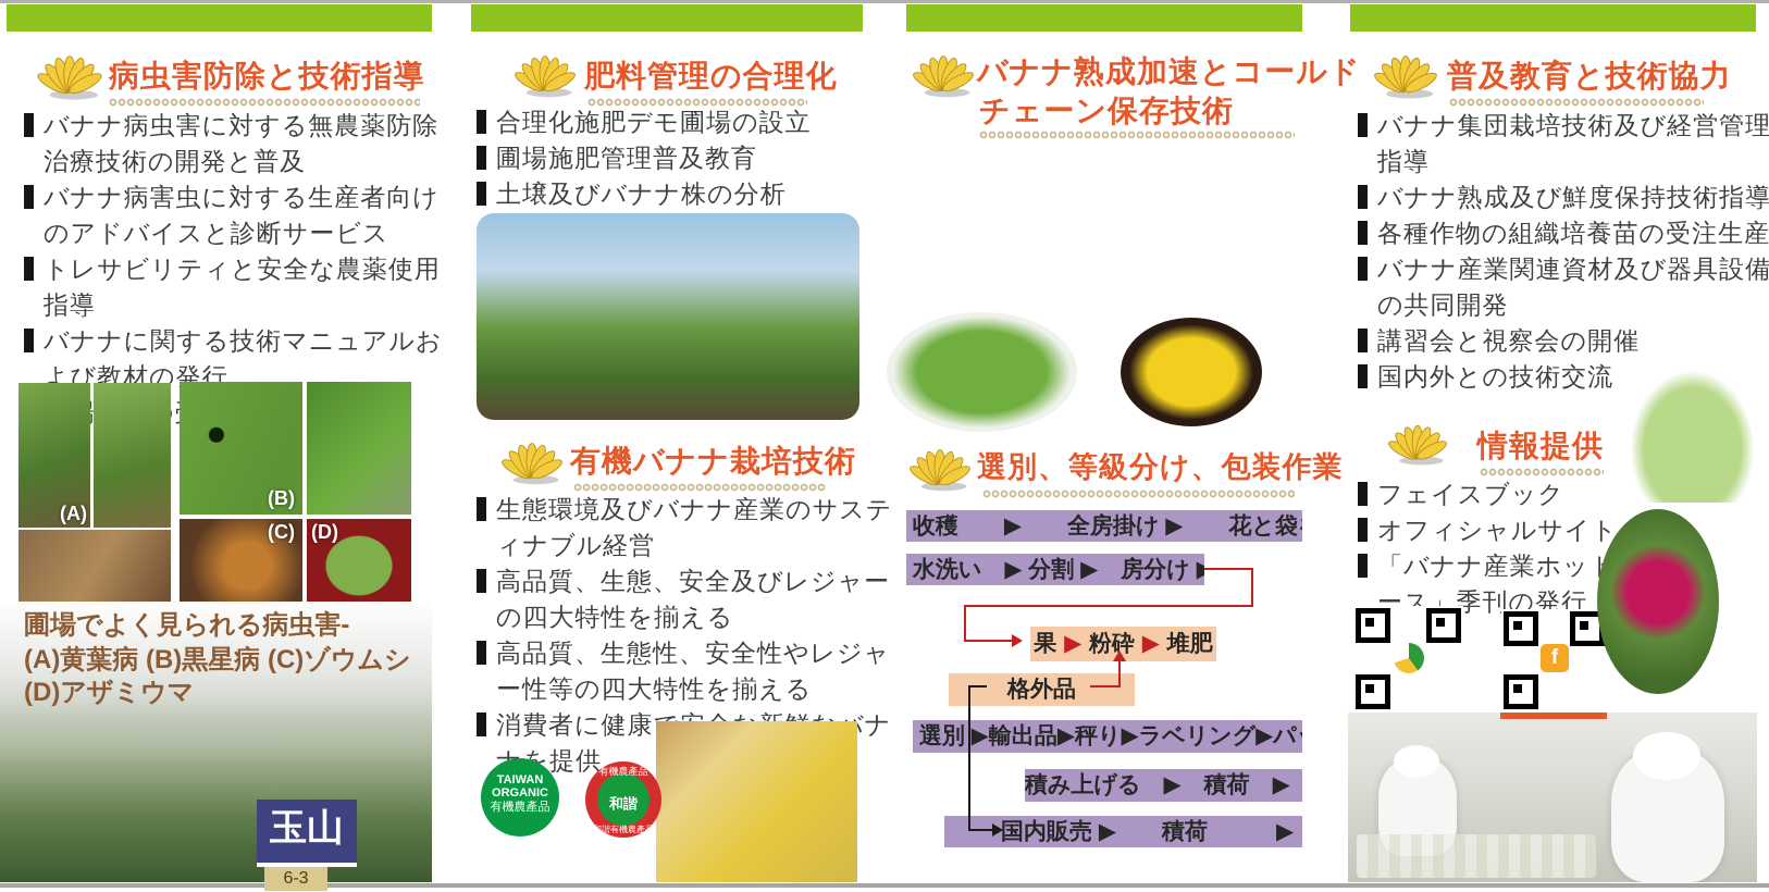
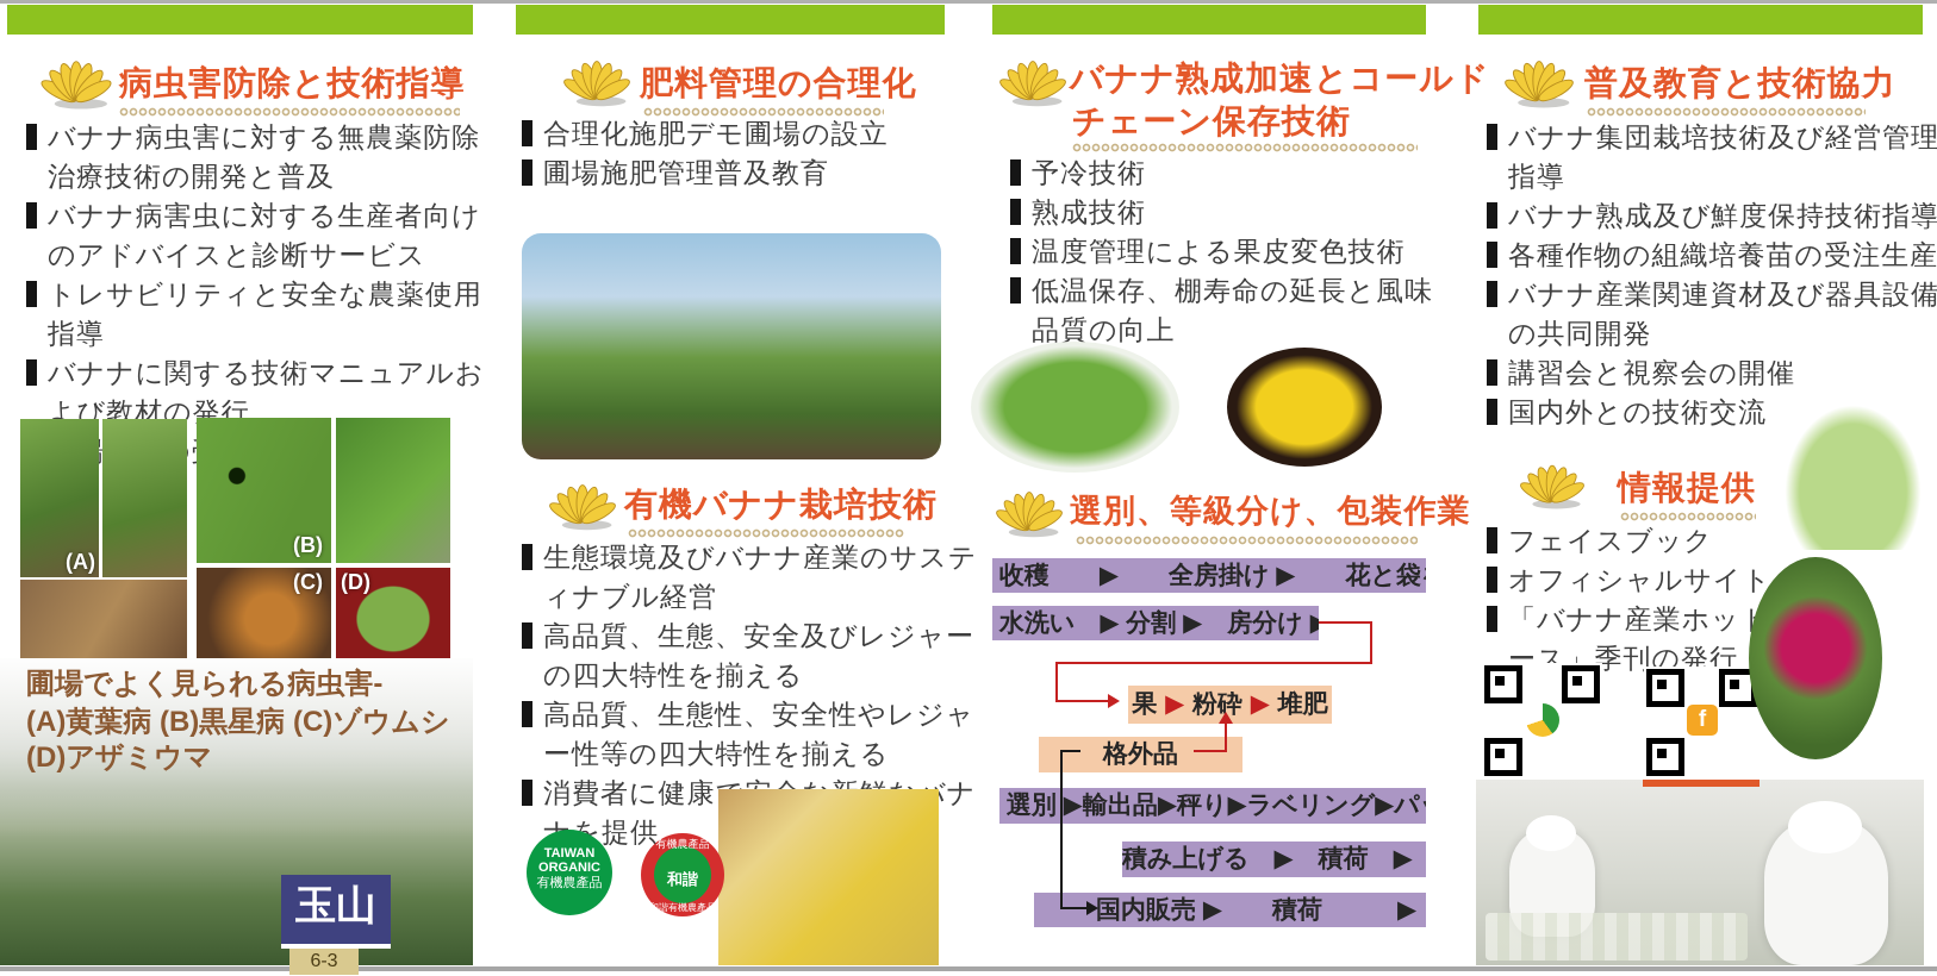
  病虫害防除と技術指導
  バナナ病虫害に対する無農薬防除
  治療技術の開発と普及
  バナナ病害虫に対する生産者向け
  のアドバイスと診断サービス
  トレサビリティと安全な農薬使用
  指導
  バナナに関する技術マニュアルお
  よび教材の発行
  (A)
  (B)
  (C)
  (D)
  圃場でよく見られる病虫害-
  (A)黄葉病 (B)黒星病 (C)ゾウムシ
  (D)アザミウマ
  玉山
  6-3
  肥料管理の合理化
  合理化施肥デモ圃場の設立
  圃場施肥管理普及教育
- 土壌及びバナナ株の分析
  有機バナナ栽培技術
  生態環境及びバナナ産業のサステ
  ィナブル経営
  高品質、生態、安全及びレジャー
  の四大特性を揃える
  高品質、生態性、安全性やレジャ
  ー性等の四大特性を揃える
  を提供
  TAIWAN
  ORGANIC
  有機農產品
  有機農產品
  和諧
  和諧有機農產品
  バナナ熟成加速とコールド
  チェーン保存技術
+ 予冷技術
+ 熟成技術
+ 温度管理による果皮変色技術
+ 低温保存、棚寿命の延長と風味
+ 品質の向上
  選別、等級分け、包装作業
  收穫 ▶ 全房掛け ▶ 花と袋
  水洗い ▶ 分割 ▶ 房分け
  果
  ▶
  粉砕
  ▶
  堆肥
  格外品
  選別 ▶輸出品▶秤り▶ラベリング▶パ
  積み上げる ▶ 積荷 ▶
  国内販売 ▶ 積荷 ▶
  普及教育と技術協力
  バナナ集団栽培技術及び経営管理
  指導
  バナナ熟成及び鮮度保持技術指導
  各種作物の組織培養苗の受注生産
  バナナ産業関連資材及び器具設備
  の共同開発
  講習会と視察会の開催
  国内外との技術交流
  情報提供
  フェイスブック
  「バナナ産業ホッ
  ース」季刊の発行
  f
